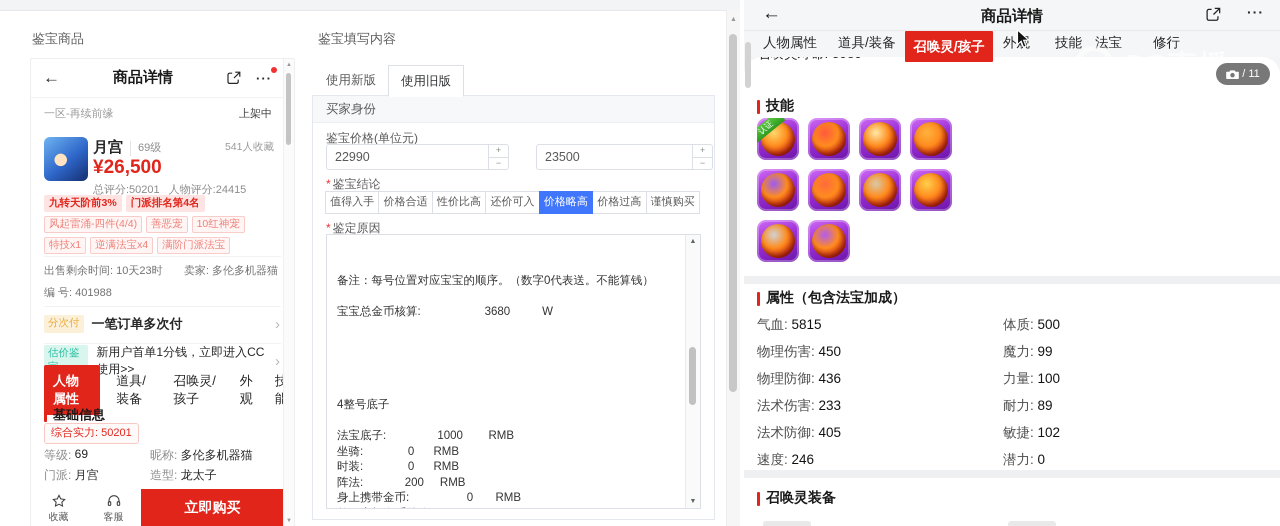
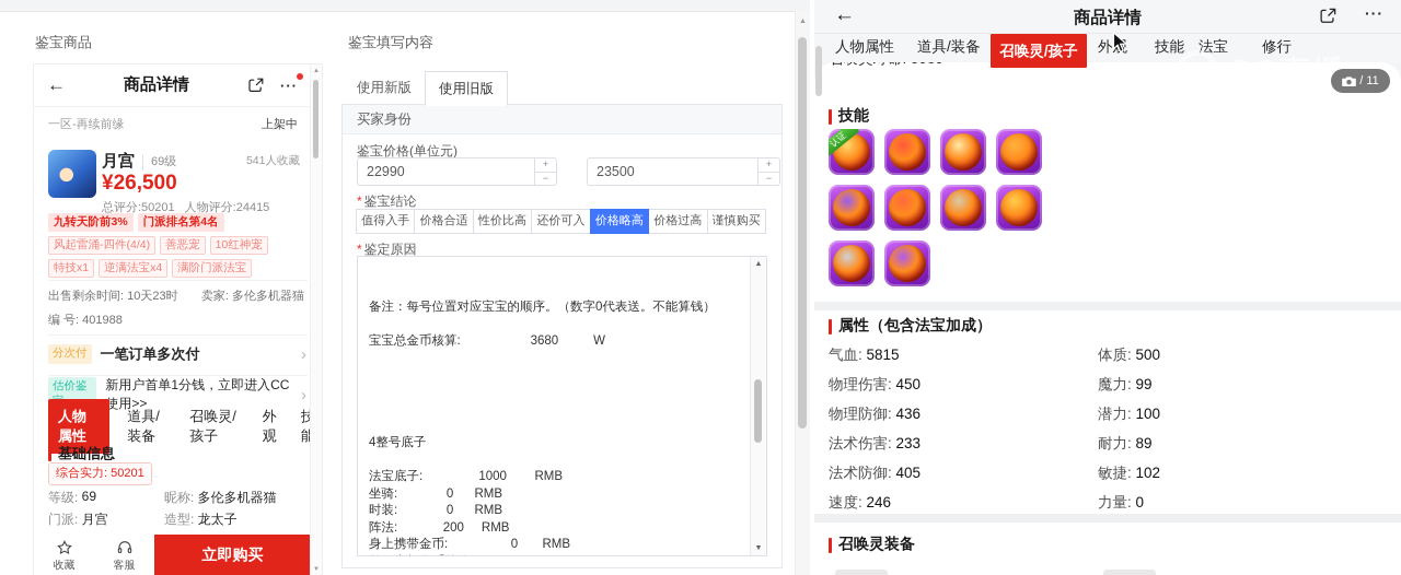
  鉴宝商品
  ←
  商品详情
  ···
  一区-再续前缘
  上架中
  月宫
  69级
  541人收藏
  ¥26,500
  总评分:50201
  人物评分:24415
  九转天阶前3%
  门派排名第4名
  风起雷涌-四件(4/4)
  善恶宠
  10红神宠
  特技x1
  逆满法宝x4
  满阶门派法宝
  出售剩余时间: 10天23时
  卖家: 多伦多机器猫
  编 号: 401988
  分次付
  一笔订单多次付
  ›
  估价鉴
  新用户首单1分钱，立即进入CC使用>>
  ›
  人物属性
  道具/装备
  召唤灵/孩子
  外观
  技能
  基础信息
  综合实力: 50201
  等级:
  69
  昵称:
  多伦多机器猫
  门派:
  月宫
  造型:
  龙太子
  收藏
  客服
  立即购买
  鉴宝填写内容
  使用新版
  使用旧版
  买家身份
  鉴宝价格(单位元)
  22990
  +
  −
  23500
  +
  −
  * 鉴宝结论
  值得入手
  价格合适
  性价比高
  还价可入
  价格略高
  价格过高
  谨慎购买
  * 鉴定原因
  备注：每号位置对应宝宝的顺序。（数字0代表送。不能算钱）
  宝宝总金币核算: 3680 W
  4整号底子
  法宝底子: 1000 RMB
  坐骑: 0 RMB
  时装: 0 RMB
  阵法: 200 RMB
  身上携带金币: 0 RMB
  人物属性
  道具/装备
  召唤灵/孩子
  技能
  法宝
  修行
  ←
  商品详情
  ···
  技能
  属性（包含法宝加成）
  气血:
  5815
  体质:
  500
  物理伤害:
  450
  魔力:
  99
  物理防御:
  436
- 力量:
+ 潜力:
  100
  法术伤害:
  233
  耐力:
  89
  法术防御:
  405
  敏捷:
  102
  速度:
  246
- 潜力:
+ 力量:
  0
  召唤灵装备
  CC直播
  / 11
